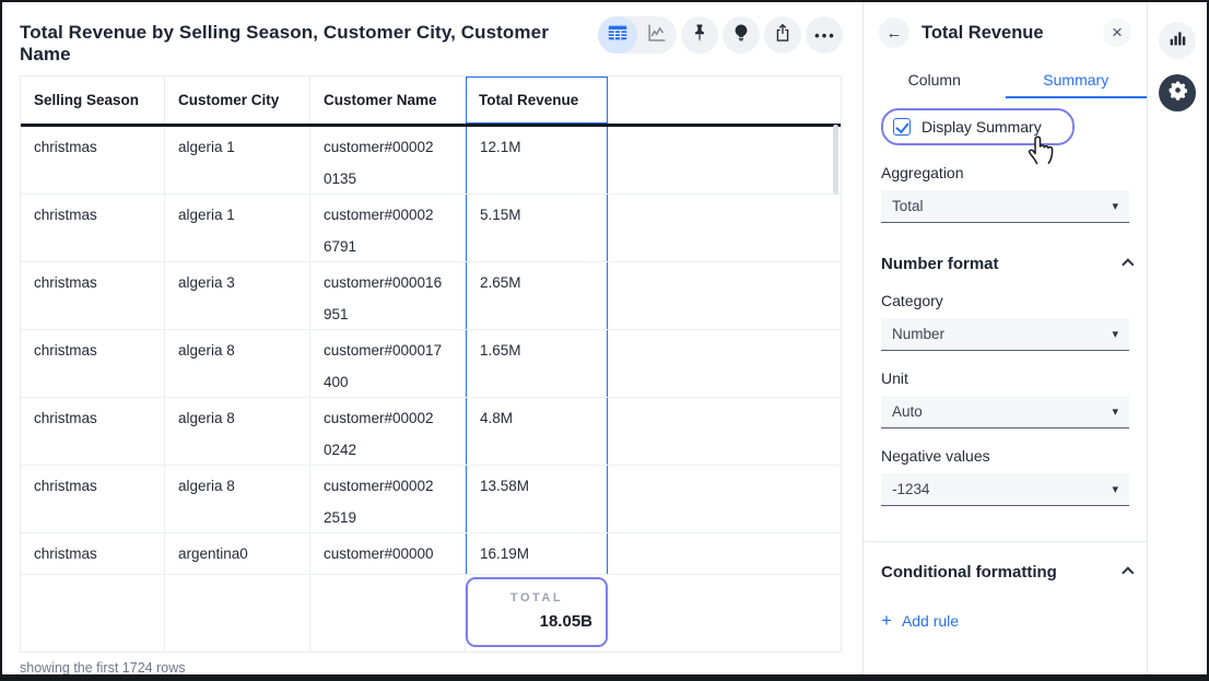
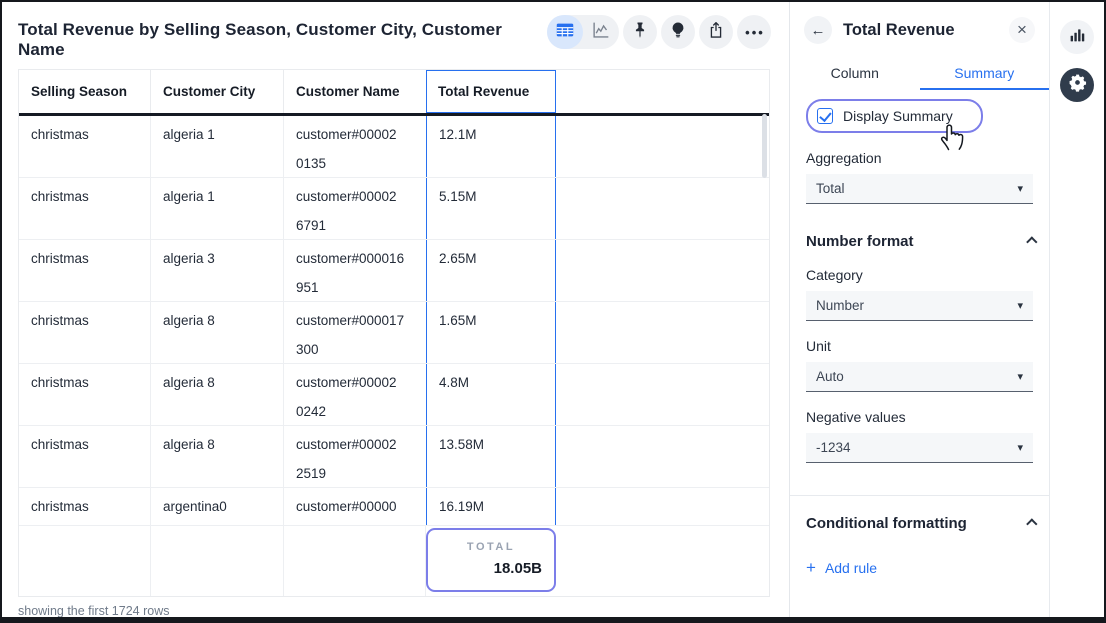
  Total Revenue by Selling Season, Customer City, Customer Name
  •••
  Selling Season
  Customer City
  Customer Name
  Total Revenue
  christmas
  algeria 1
  customer#00002
  0135
  12.1M
  christmas
  algeria 1
  customer#00002
  6791
  5.15M
  christmas
  algeria 3
  customer#000016
  951
  2.65M
  christmas
  algeria 8
  customer#000017
- 400
+ 300
  1.65M
  christmas
  algeria 8
  customer#00002
  0242
  4.8M
  christmas
  algeria 8
  customer#00002
  2519
  13.58M
  christmas
  argentina0
  customer#00000
  16.19M
  TOTAL
  18.05B
  showing the first 1724 rows
  ←
  Total Revenue
  ×
  Column
  Summary
  Display Summary
  Aggregation
  Total
  ▾
  Number format
  Category
  Number
  ▾
  Unit
  Auto
  ▾
  Negative values
  -1234
  ▾
  Conditional formatting
  +
  Add rule
